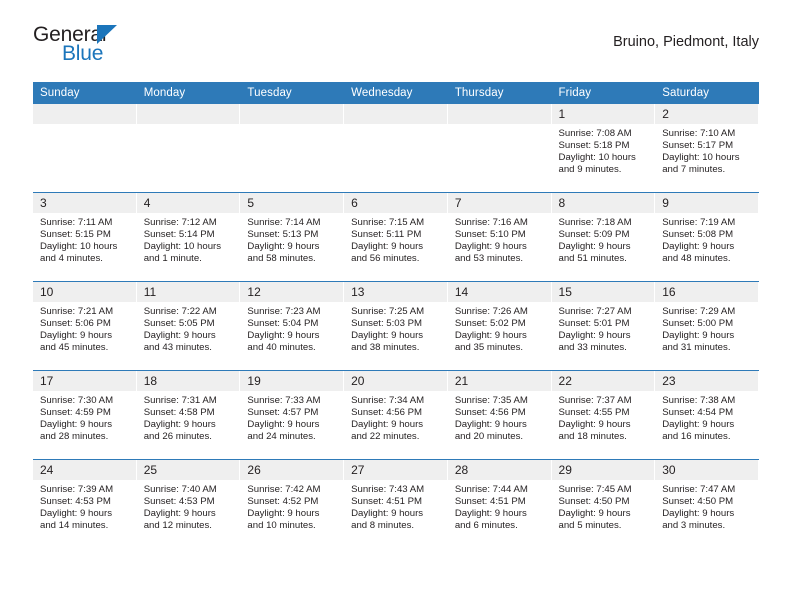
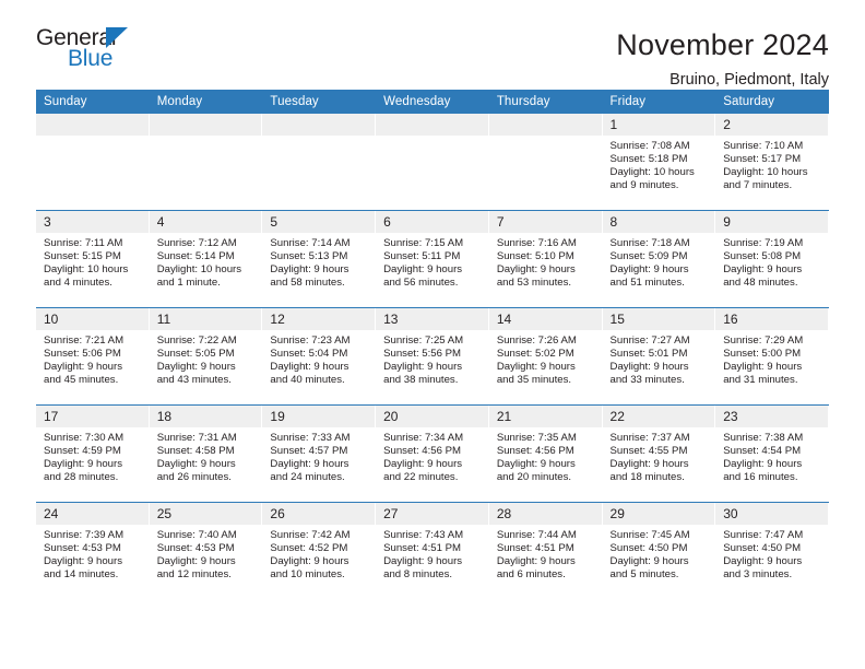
  General
  Blue
+ November 2024
  Bruino, Piedmont, Italy
  Sunday	Monday	Tuesday	Wednesday	Thursday	Friday	Saturday
  					1Sunrise: 7:08 AMSunset: 5:18 PMDaylight: 10 hoursand 9 minutes.	2Sunrise: 7:10 AMSunset: 5:17 PMDaylight: 10 hoursand 7 minutes.
  3Sunrise: 7:11 AMSunset: 5:15 PMDaylight: 10 hoursand 4 minutes.	4Sunrise: 7:12 AMSunset: 5:14 PMDaylight: 10 hoursand 1 minute.	5Sunrise: 7:14 AMSunset: 5:13 PMDaylight: 9 hoursand 58 minutes.	6Sunrise: 7:15 AMSunset: 5:11 PMDaylight: 9 hoursand 56 minutes.	7Sunrise: 7:16 AMSunset: 5:10 PMDaylight: 9 hoursand 53 minutes.	8Sunrise: 7:18 AMSunset: 5:09 PMDaylight: 9 hoursand 51 minutes.	9Sunrise: 7:19 AMSunset: 5:08 PMDaylight: 9 hoursand 48 minutes.
- 10Sunrise: 7:21 AMSunset: 5:06 PMDaylight: 9 hoursand 45 minutes.	11Sunrise: 7:22 AMSunset: 5:05 PMDaylight: 9 hoursand 43 minutes.	12Sunrise: 7:23 AMSunset: 5:04 PMDaylight: 9 hoursand 40 minutes.	13Sunrise: 7:25 AMSunset: 5:03 PMDaylight: 9 hoursand 38 minutes.	14Sunrise: 7:26 AMSunset: 5:02 PMDaylight: 9 hoursand 35 minutes.	15Sunrise: 7:27 AMSunset: 5:01 PMDaylight: 9 hoursand 33 minutes.	16Sunrise: 7:29 AMSunset: 5:00 PMDaylight: 9 hoursand 31 minutes.
+ 10Sunrise: 7:21 AMSunset: 5:06 PMDaylight: 9 hoursand 45 minutes.	11Sunrise: 7:22 AMSunset: 5:05 PMDaylight: 9 hoursand 43 minutes.	12Sunrise: 7:23 AMSunset: 5:04 PMDaylight: 9 hoursand 40 minutes.	13Sunrise: 7:25 AMSunset: 5:56 PMDaylight: 9 hoursand 38 minutes.	14Sunrise: 7:26 AMSunset: 5:02 PMDaylight: 9 hoursand 35 minutes.	15Sunrise: 7:27 AMSunset: 5:01 PMDaylight: 9 hoursand 33 minutes.	16Sunrise: 7:29 AMSunset: 5:00 PMDaylight: 9 hoursand 31 minutes.
  17Sunrise: 7:30 AMSunset: 4:59 PMDaylight: 9 hoursand 28 minutes.	18Sunrise: 7:31 AMSunset: 4:58 PMDaylight: 9 hoursand 26 minutes.	19Sunrise: 7:33 AMSunset: 4:57 PMDaylight: 9 hoursand 24 minutes.	20Sunrise: 7:34 AMSunset: 4:56 PMDaylight: 9 hoursand 22 minutes.	21Sunrise: 7:35 AMSunset: 4:56 PMDaylight: 9 hoursand 20 minutes.	22Sunrise: 7:37 AMSunset: 4:55 PMDaylight: 9 hoursand 18 minutes.	23Sunrise: 7:38 AMSunset: 4:54 PMDaylight: 9 hoursand 16 minutes.
  24Sunrise: 7:39 AMSunset: 4:53 PMDaylight: 9 hoursand 14 minutes.	25Sunrise: 7:40 AMSunset: 4:53 PMDaylight: 9 hoursand 12 minutes.	26Sunrise: 7:42 AMSunset: 4:52 PMDaylight: 9 hoursand 10 minutes.	27Sunrise: 7:43 AMSunset: 4:51 PMDaylight: 9 hoursand 8 minutes.	28Sunrise: 7:44 AMSunset: 4:51 PMDaylight: 9 hoursand 6 minutes.	29Sunrise: 7:45 AMSunset: 4:50 PMDaylight: 9 hoursand 5 minutes.	30Sunrise: 7:47 AMSunset: 4:50 PMDaylight: 9 hoursand 3 minutes.
